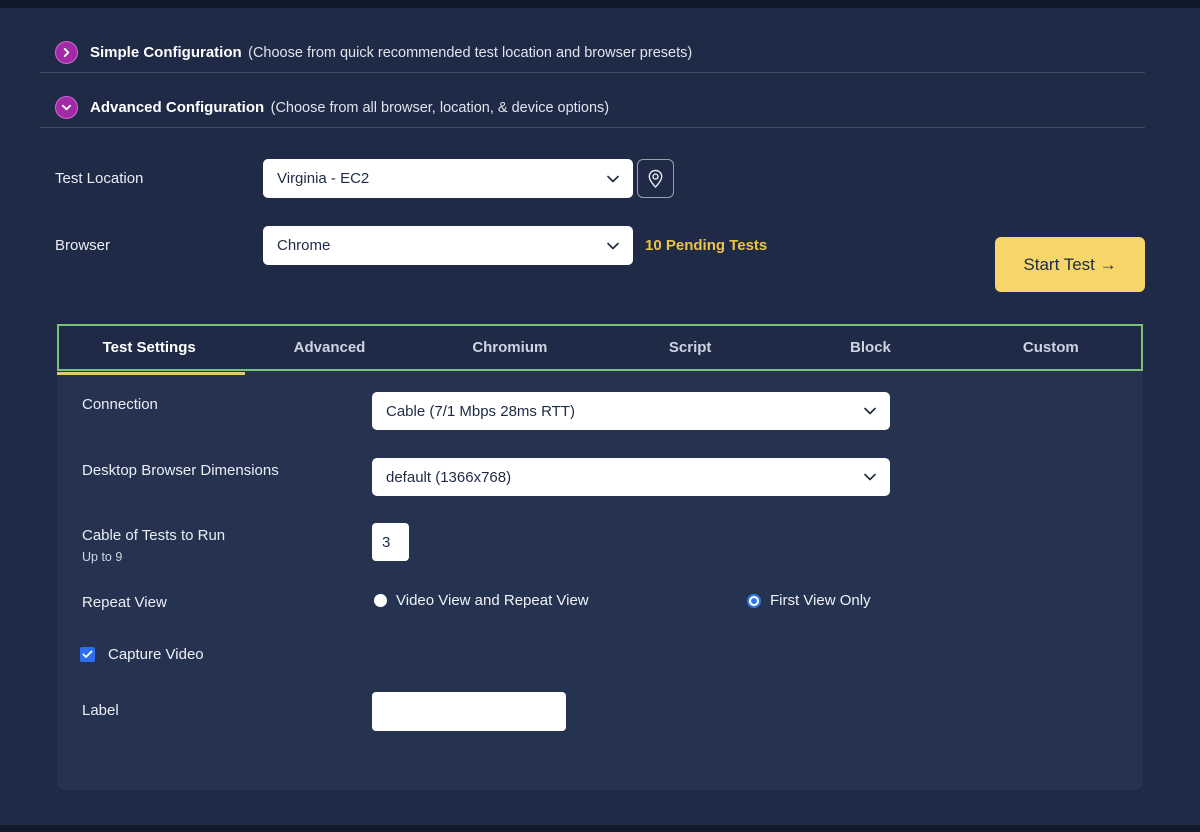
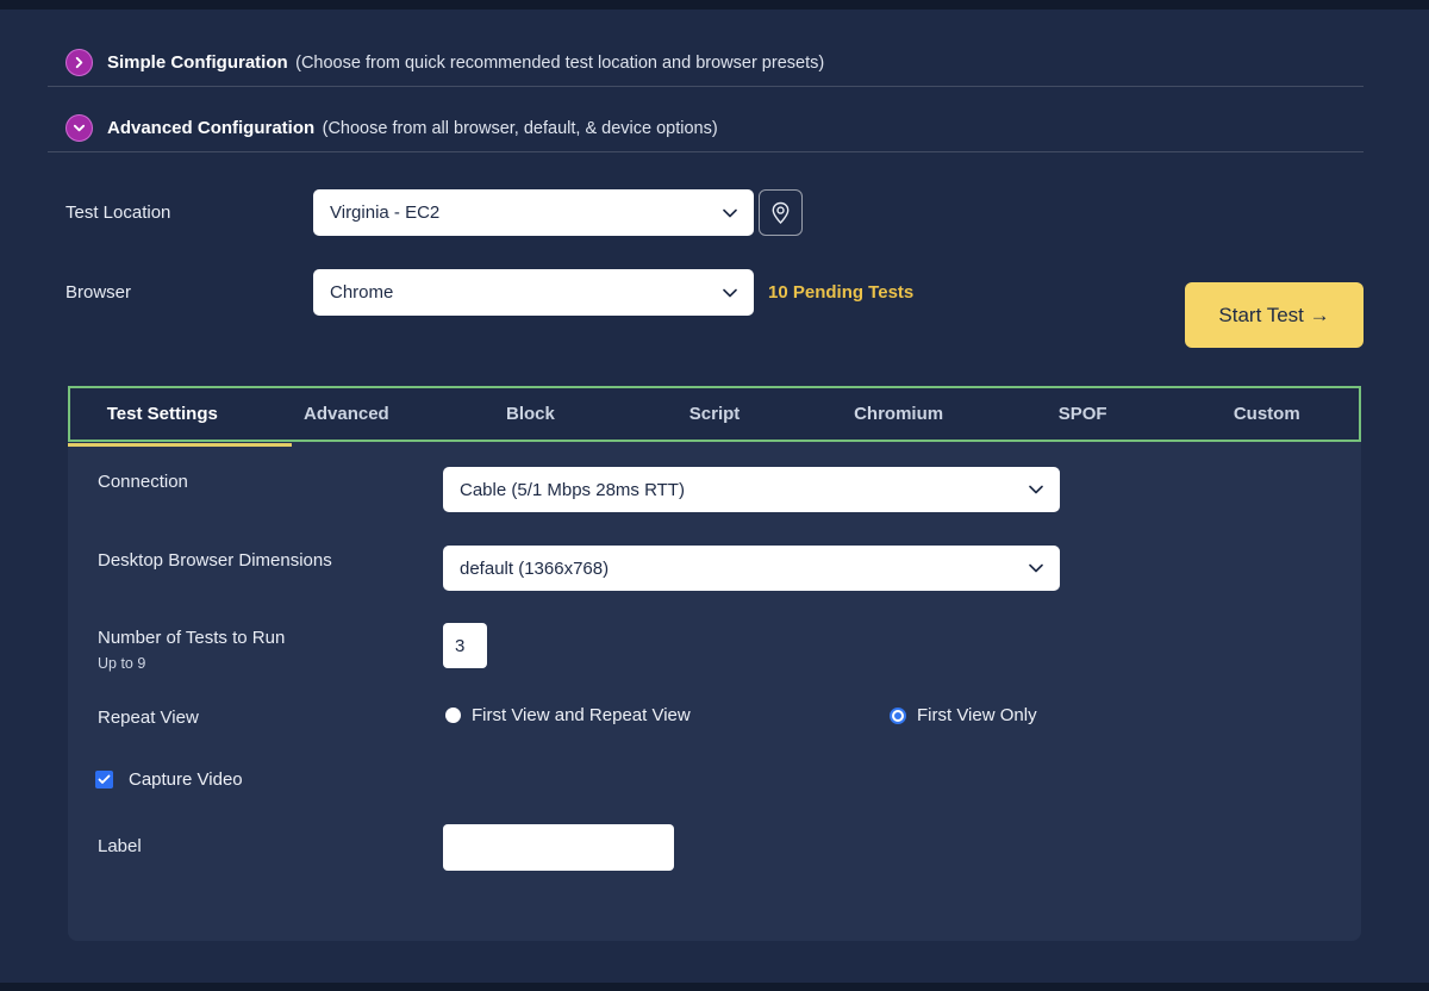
  Simple Configuration (Choose from quick recommended test location and browser presets)
- Advanced Configuration (Choose from all browser, location, & device options)
+ Advanced Configuration (Choose from all browser, default, & device options)
  Test Location
  Virginia - EC2
  Browser
  Chrome
  10 Pending Tests
  Start Test →
  Test Settings
  Advanced
- Chromium
+ Block
  Script
- Block
+ Chromium
+ SPOF
  Custom
  Connection
- Cable (7/1 Mbps 28ms RTT)
+ Cable (5/1 Mbps 28ms RTT)
  Desktop Browser Dimensions
  default (1366x768)
- Cable of Tests to Run
+ Number of Tests to Run
  Up to 9
  3
  Repeat View
- Video View and Repeat View
+ First View and Repeat View
  First View Only
  Capture Video
  Label
